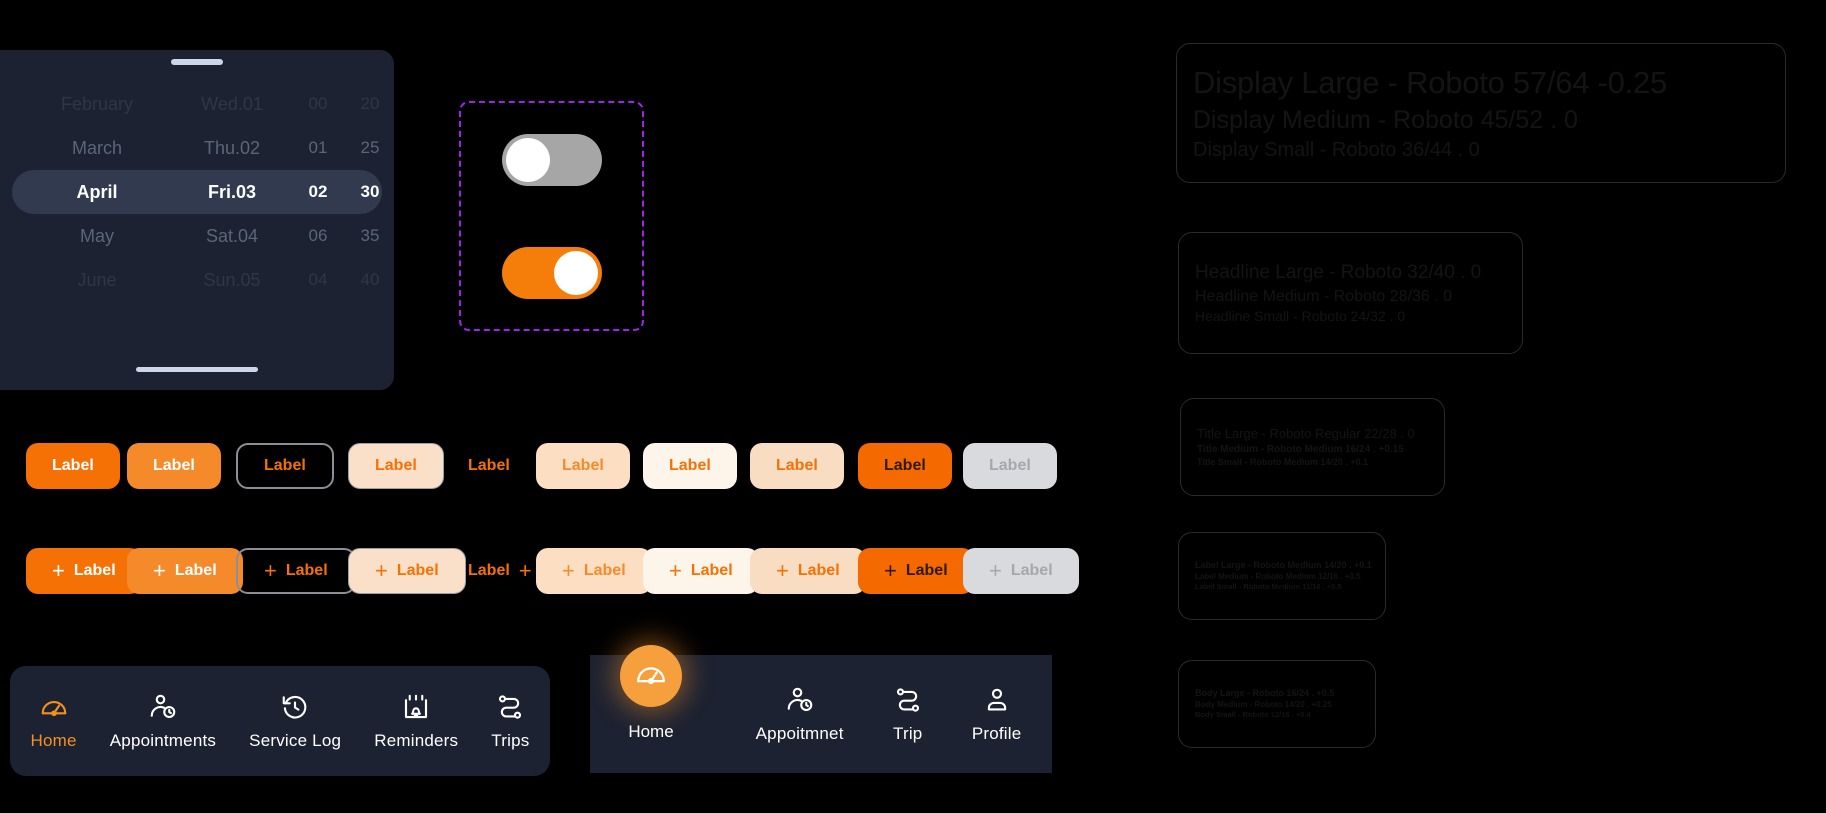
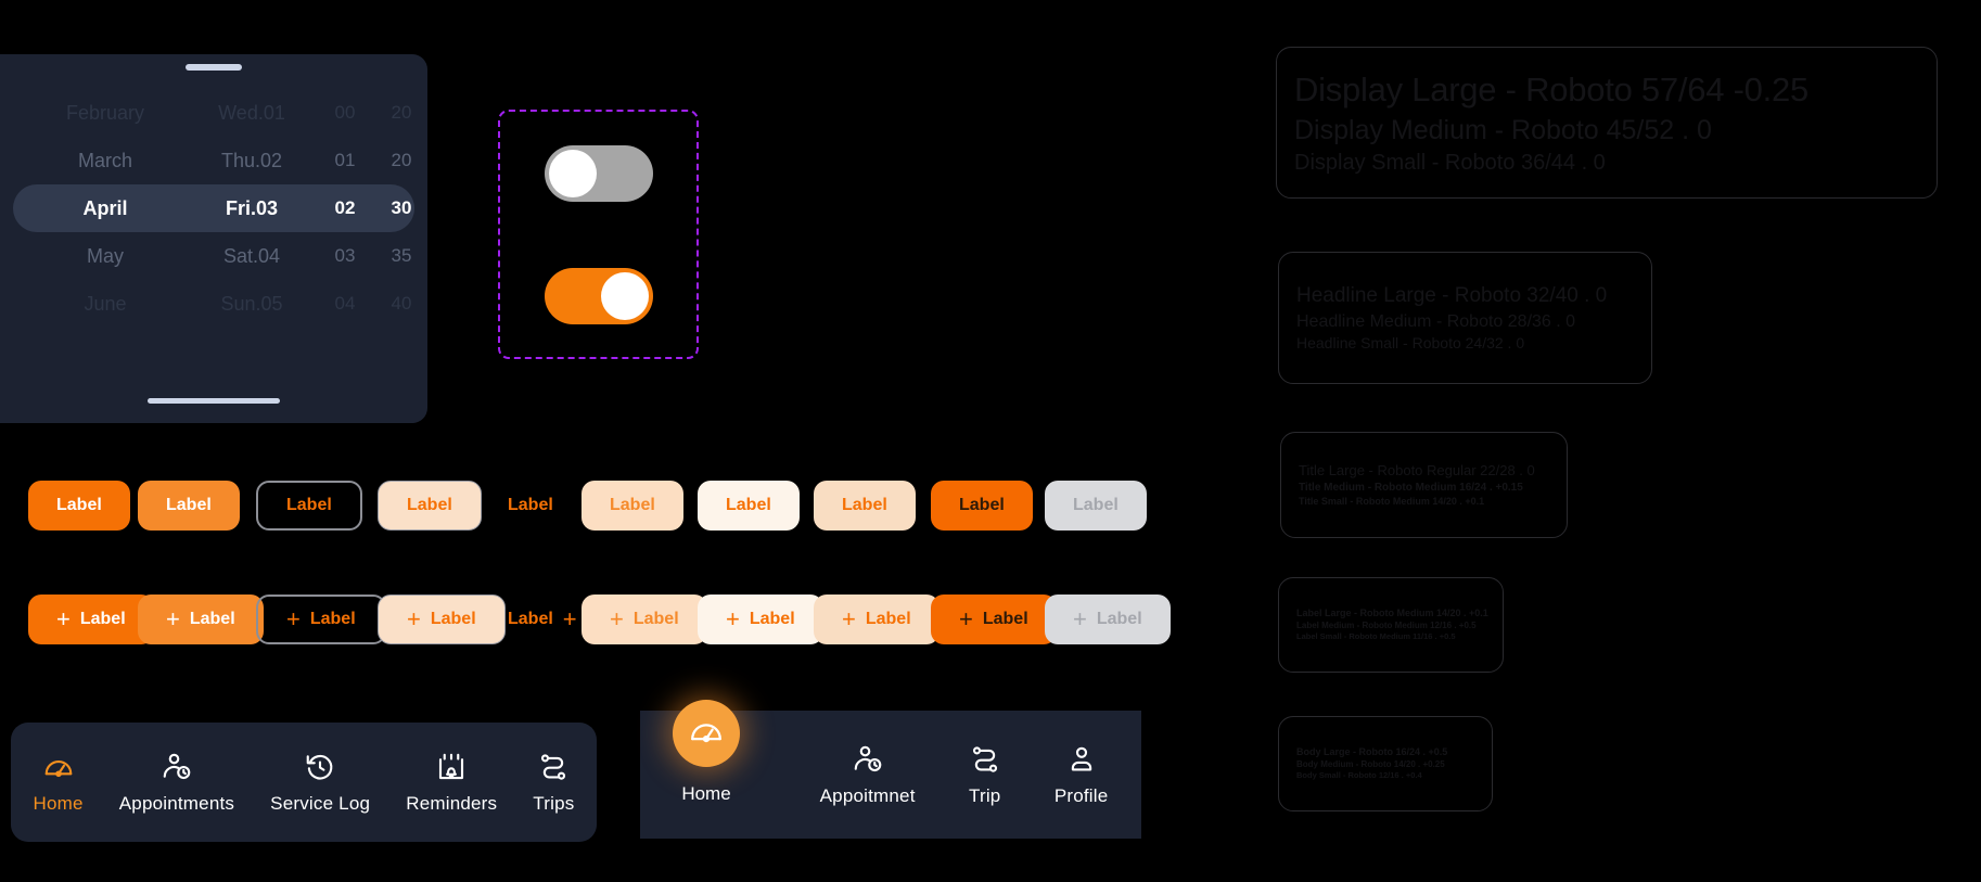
  March
  Thu.02
  01
- 25
+ 20
  April
  Fri.03
  02
  30
  May
  Sat.04
- 06
+ 03
  35
  Label
  Label
  Label
  Label
  Label
  Label
  Label
  Label
  Label
  Label
  +
  Label
  +
  Label
  +
  Label
  +
  Label
  Label
  +
  +
  Label
  +
  Label
  +
  Label
  +
  Label
  +
  Label
  Home
  Appointments
  Service Log
  Reminders
  Trips
  Appoitmnet
  Trip
  Profile
  Home
